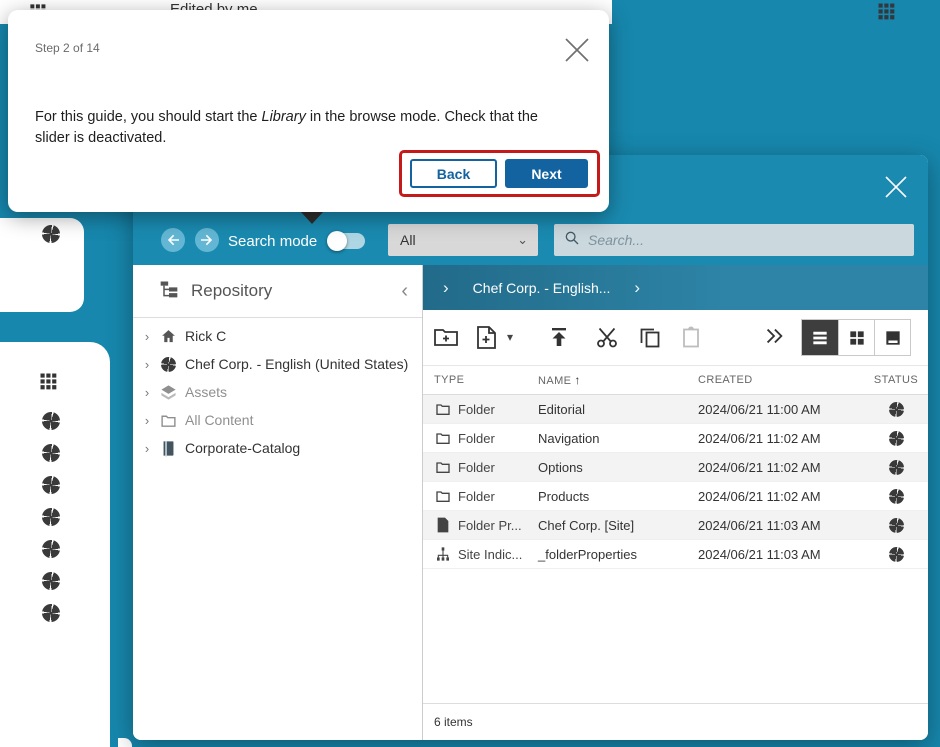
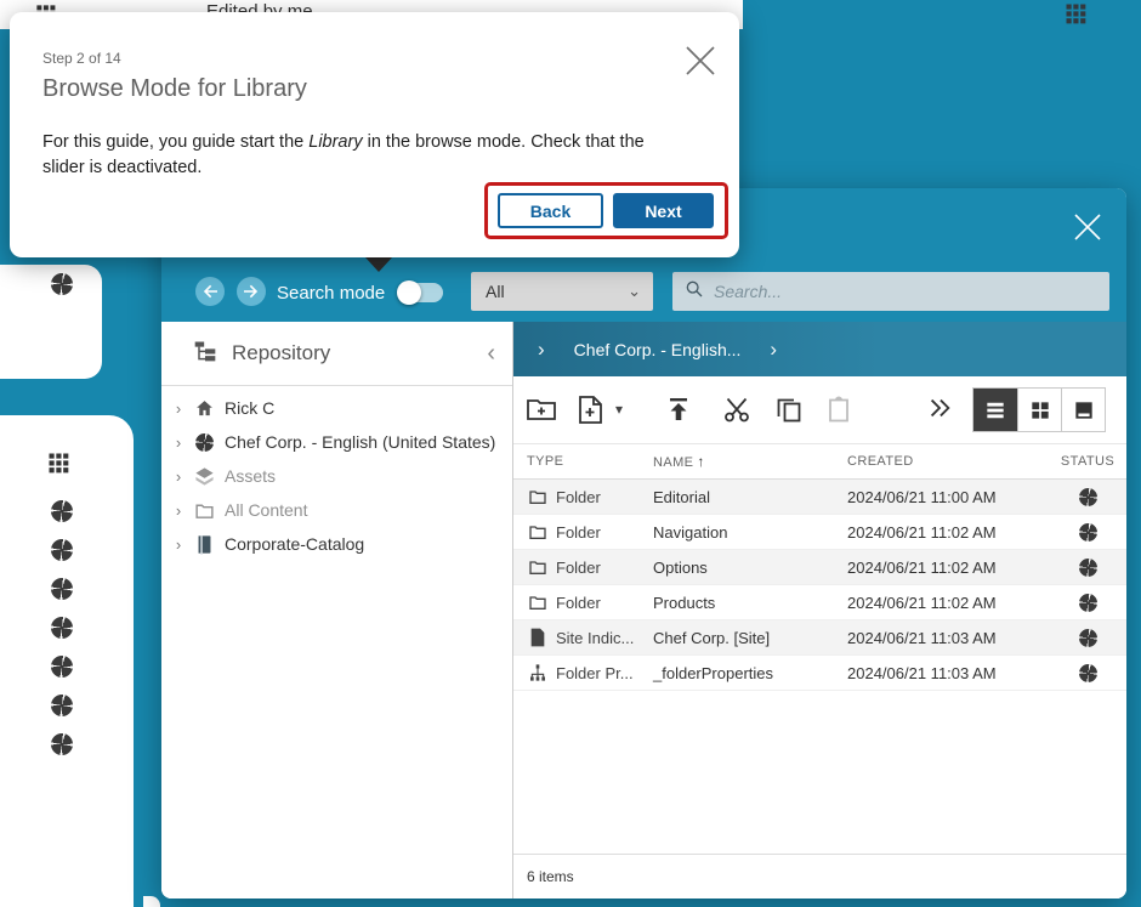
  Search mode
  All
  ⌄
  Search...
  Repository
  ‹
  ›
  Rick C
  ›
  Chef Corp. - English (United States)
  ›
  Assets
  ›
  All Content
  ›
  Corporate-Catalog
  ›
  Chef Corp. - English...
  ›
  ▾
  TYPE
  NAME ↑
  CREATED
  STATUS
  Folder
  Editorial
  2024/06/21 11:00 AM
  Folder
  Navigation
  2024/06/21 11:02 AM
  Folder
  Options
  2024/06/21 11:02 AM
  Folder
  Products
  2024/06/21 11:02 AM
- Folder Pr...
+ Site Indic...
  Chef Corp. [Site]
  2024/06/21 11:03 AM
- Site Indic...
+ Folder Pr...
  _folderProperties
  2024/06/21 11:03 AM
  6 items
  Step 2 of 14
+ Browse Mode for Library
- For this guide, you should start the Library in the browse mode. Check that the slider is deactivated.
+ For this guide, you guide start the Library in the browse mode. Check that the slider is deactivated.
  Back
  Next
